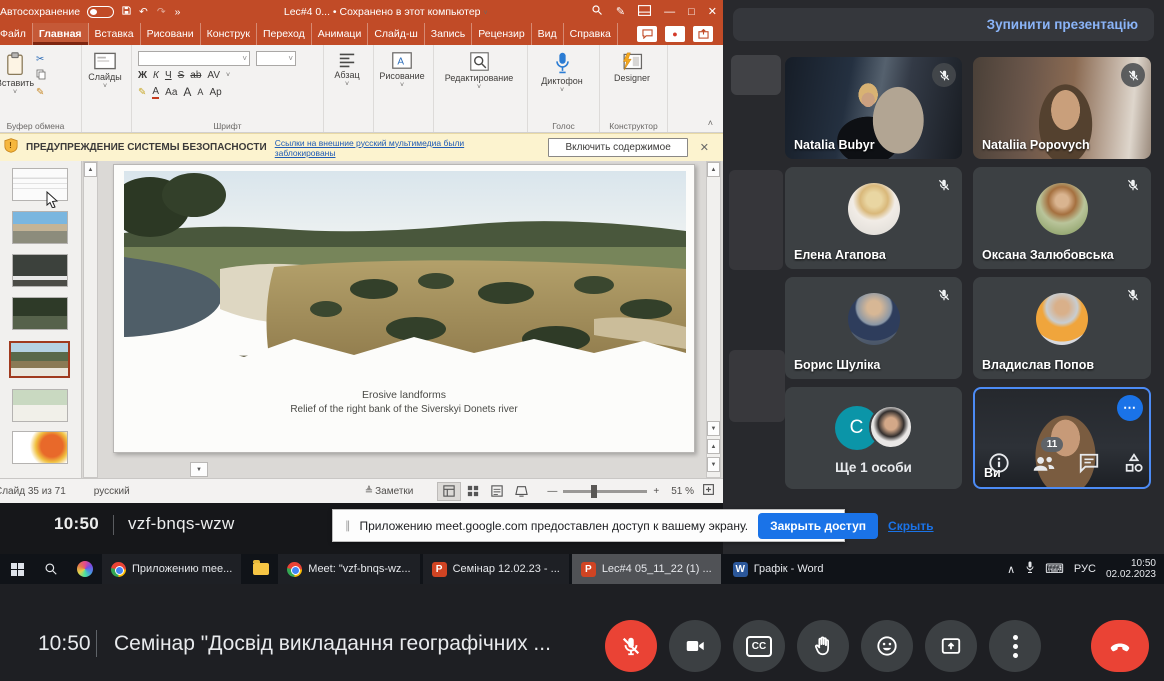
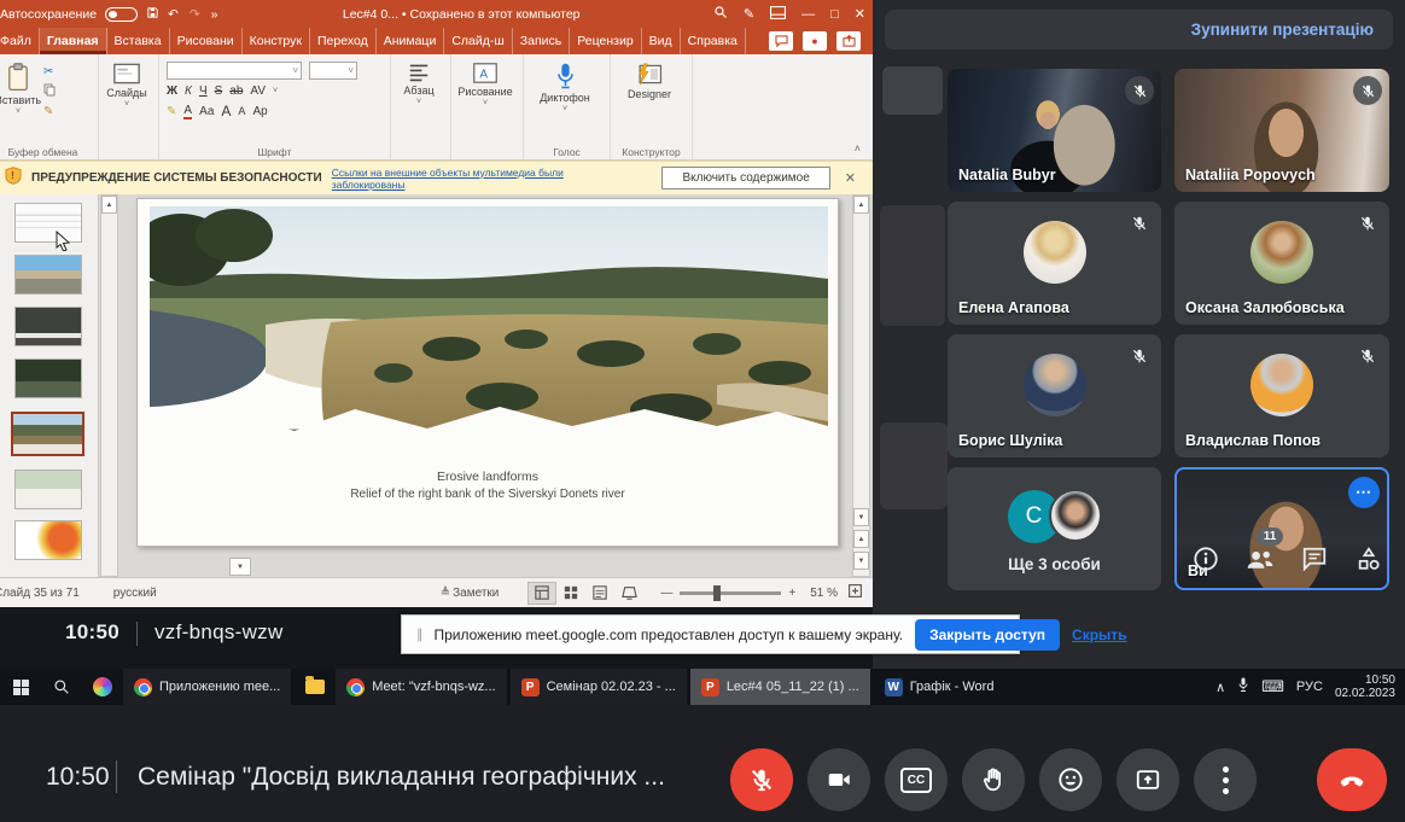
  Автосохранение
  ↶
  ↷
  »
  Lec#4 0... • Сохранено в этот компьютер
  ✎
  —
  □
  ✕
  Файл
  Главная
  Вставка
  Рисовани
  Конструк
  Переход
  Анимаци
  Слайд-ш
  Запись
  Рецензир
  Вид
  Справка
  ●
  ставить
  ✂
  ✎
  Буфер обмена
  Слайды
  ˅
  ˅
  Ж
  К
  Ч
  S
  ab
  AV
  ✎
  А
  Аа
  А
  А
  Ар
  Шрифт
  Абзац
  A
  Рисование
- Редактирование
  Диктофон
  Голос
  Designer
  Конструктор
  ˄
  !
  ПРЕДУПРЕЖДЕНИЕ СИСТЕМЫ БЕЗОПАСНОСТИ
- Ссылки на внешние русский мультимедиа были заблокированы
+ Ссылки на внешние объекты мультимедиа были заблокированы
  Включить содержимое
  ✕
  Erosive landforms
  Relief of the right bank of the Siverskyi Donets river
  лайд 35 из 71
  русский
  ≜
  Заметки
  —
  +
  51 %
  10:50
  vzf-bnqs-wzw
  Зупинити презентацію
  Natalia Bubyr
  Nataliia Popovych
  Елена Агапова
  Оксана Залюбовська
  Борис Шуліка
  Владислав Попов
  C
- Ще 1 особи
+ Ще 3 особи
  ⋯
  Ви
  11
  ∥
  Приложению meet.google.com предоставлен доступ к вашему экрану.
  Закрыть доступ
  Скрыть
  Приложению mee...
  Meet: "vzf-bnqs-wz...
  P
- Семінар 12.02.23 - ...
+ Семінар 02.02.23 - ...
  P
  Lec#4 05_11_22 (1) ...
  W
  Графік - Word
  ∧
  ⌨
  РУС
  10:50
  02.02.2023
  10:50
  Семінар "Досвід викладання географічних ...
  CC
